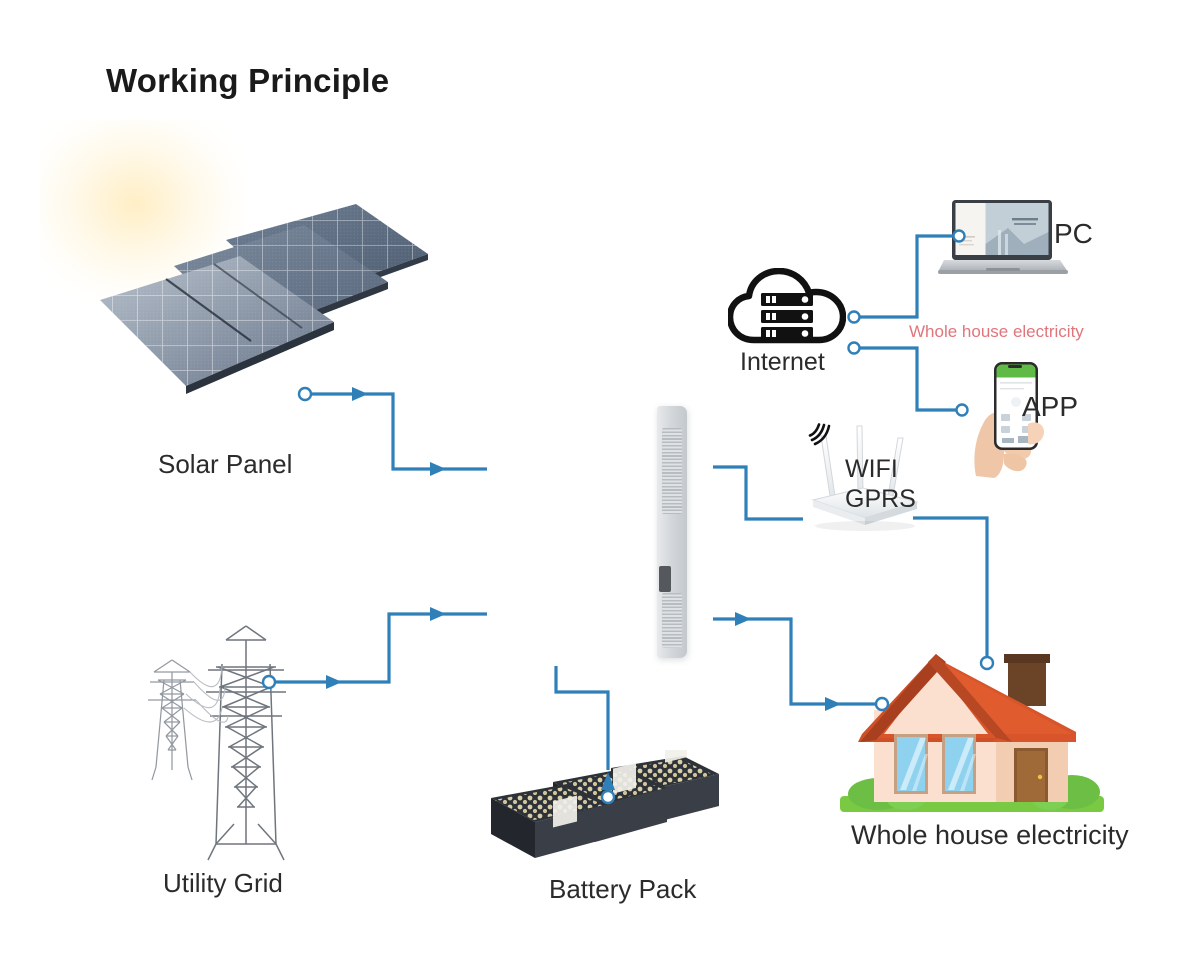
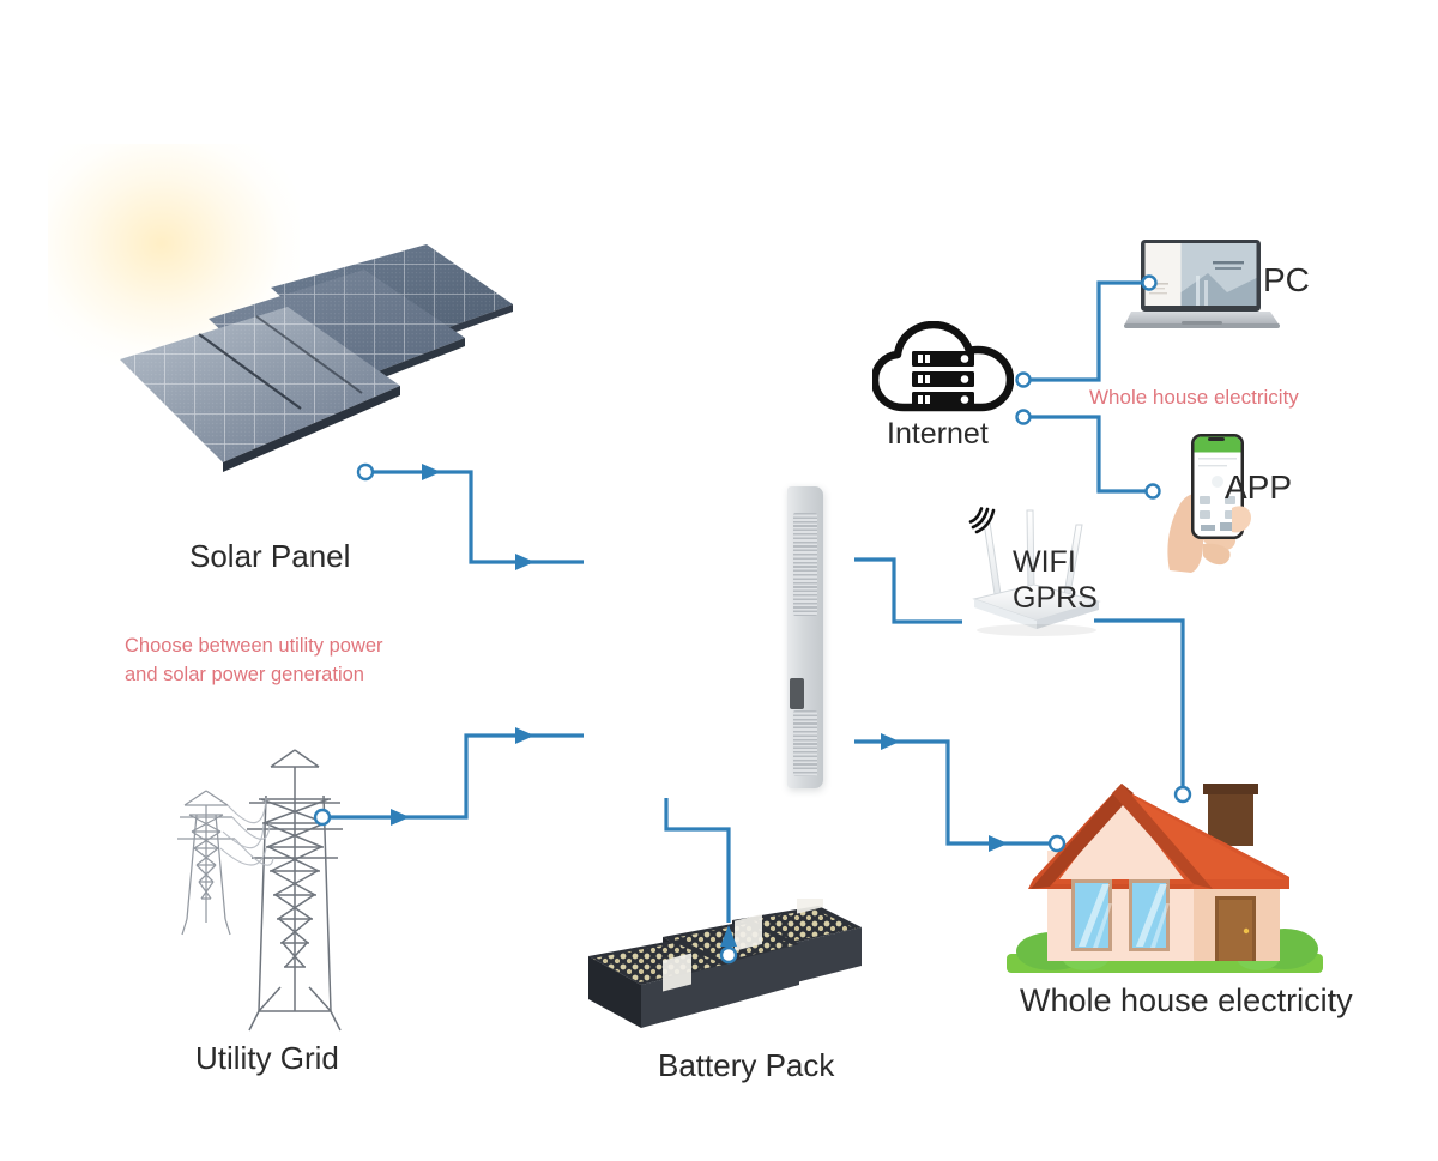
- Working Principle
  Internet
  WIFI
  GPRS
  PC
  APP
  Solar Panel
  Utility Grid
  Battery Pack
  Whole house electricity
+ Choose between utility power
+ and solar power generation
  Whole house electricity
